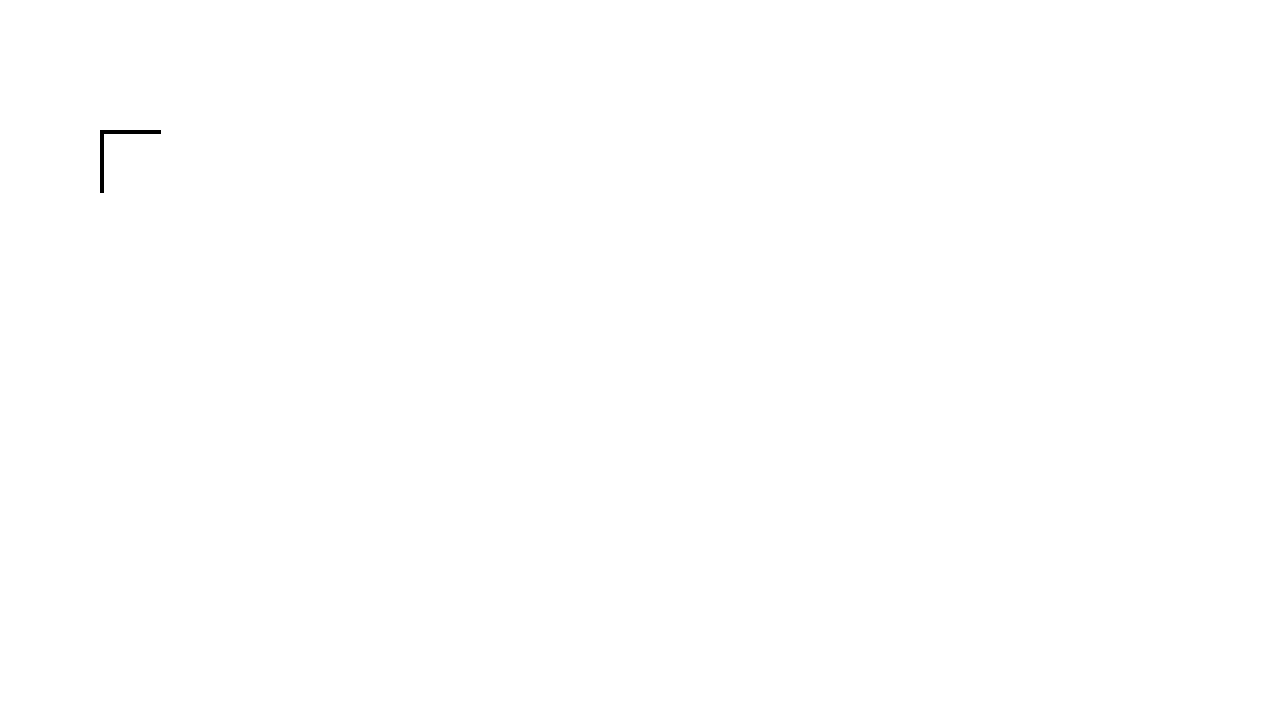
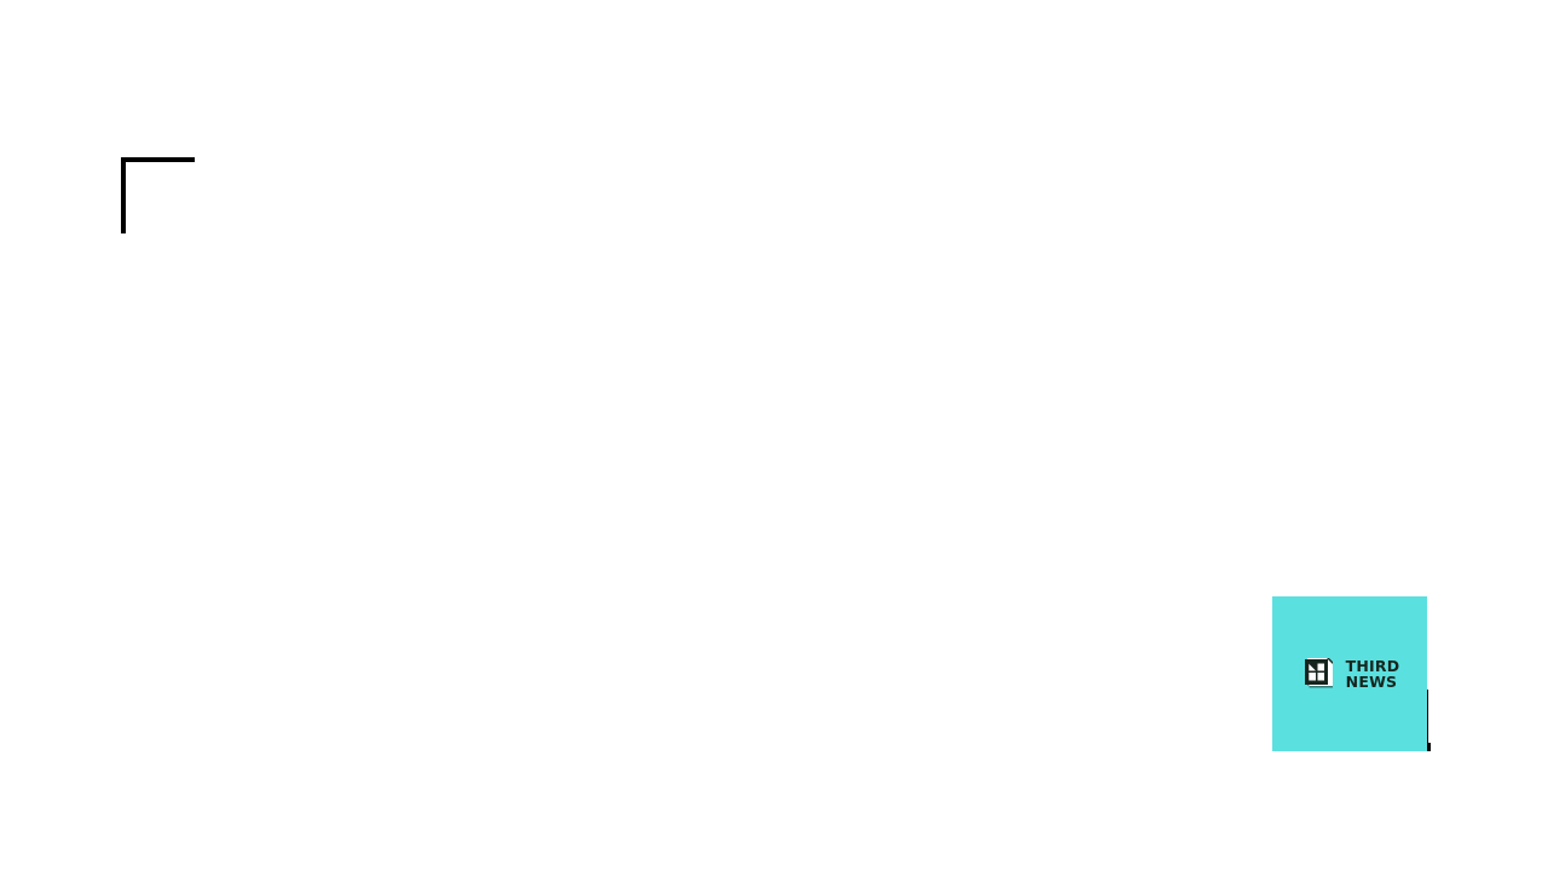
+ THIRD
+ NEWS
